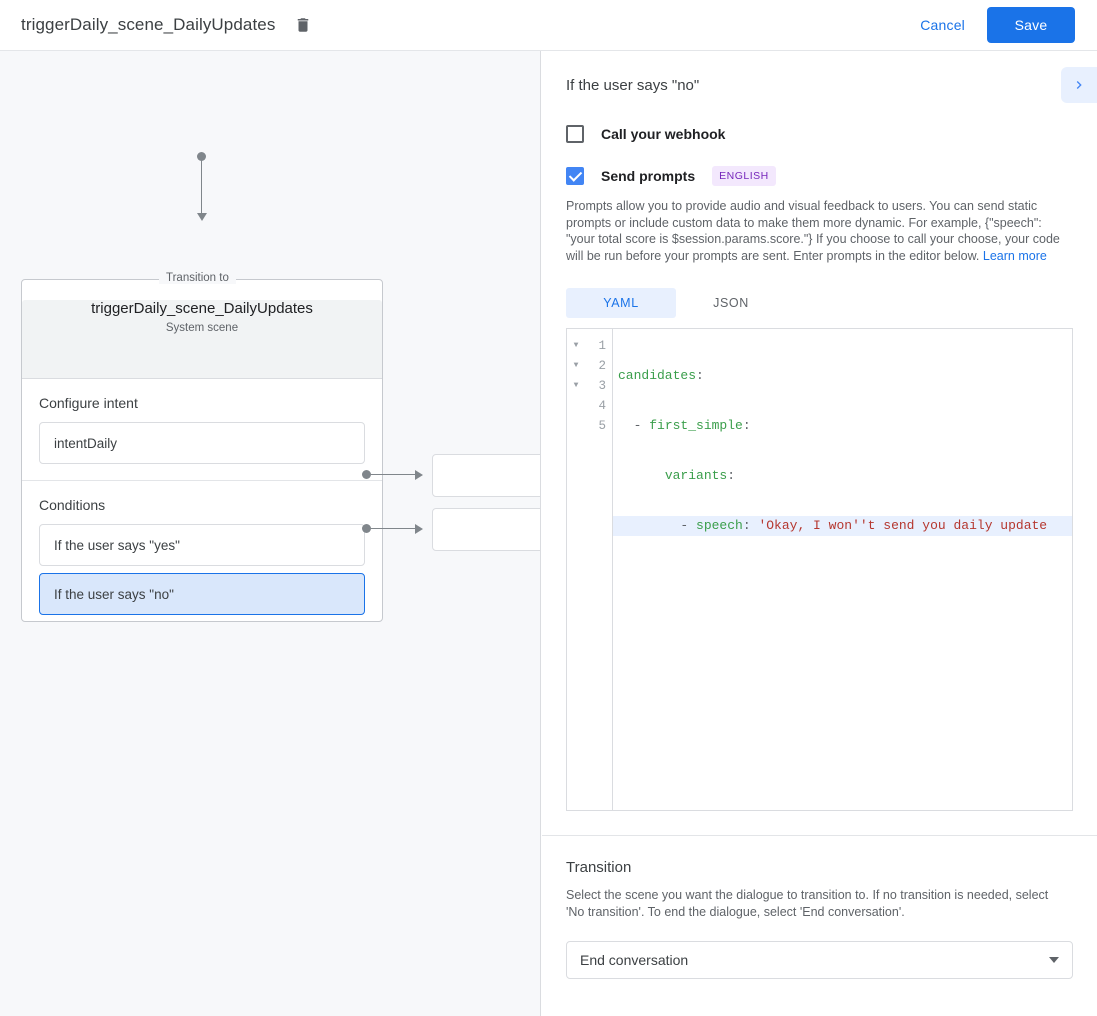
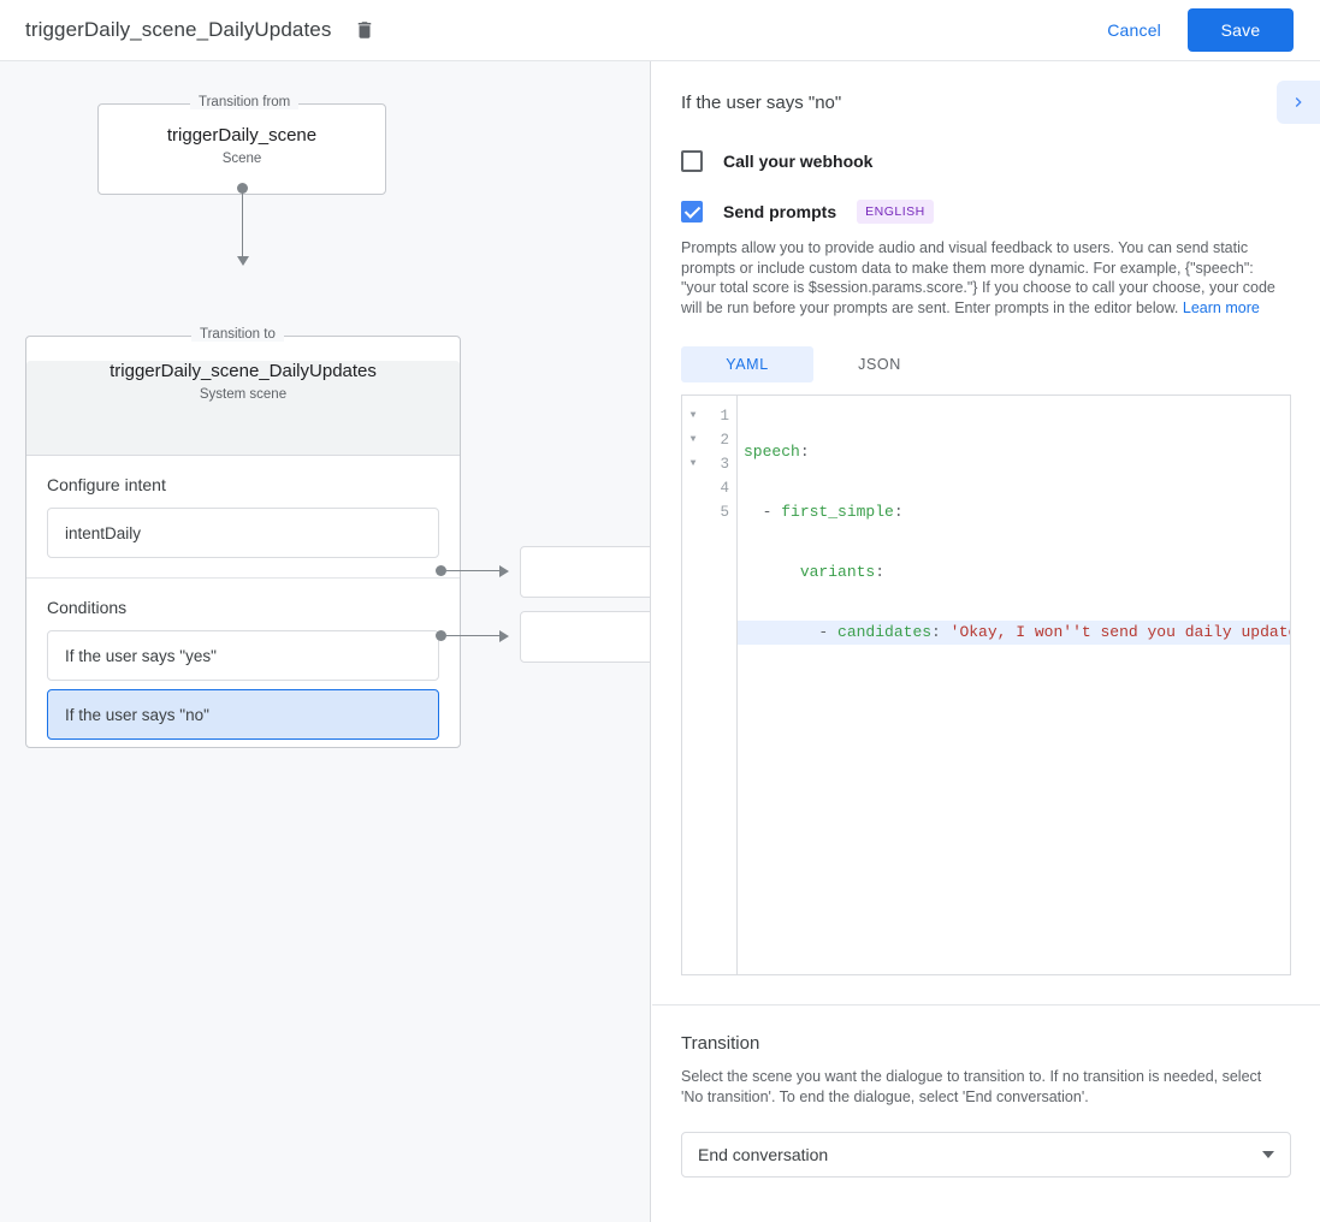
  triggerDaily_scene_DailyUpdates
  Cancel
  Save
+ Transition from
+ triggerDaily_scene
+ Scene
  Transition to
  triggerDaily_scene_DailyUpdates
  System scene
  Configure intent
  intentDaily
  Conditions
  If the user says "yes"
  If the user says "no"
  If the user says "no"
  Call your webhook
  Send prompts
  ENGLISH
  Prompts allow you to provide audio and visual feedback to users. You can send static prompts or include custom data to make them more dynamic. For example, {"speech": "your total score is $session.params.score."} If you choose to call your choose, your code will be run before your prompts are sent. Enter prompts in the editor below. Learn more
  YAML
  JSON
  ▼
  1
  ▼
  2
  ▼
  3
  4
  5
- candidates:
+ speech:
  - first_simple:
  variants:
- - speech: 'Okay, I won''t send you daily update
+ - candidates: 'Okay, I won''t send you daily updat
  Transition
  Select the scene you want the dialogue to transition to. If no transition is needed, select 'No transition'. To end the dialogue, select 'End conversation'.
  End conversation
